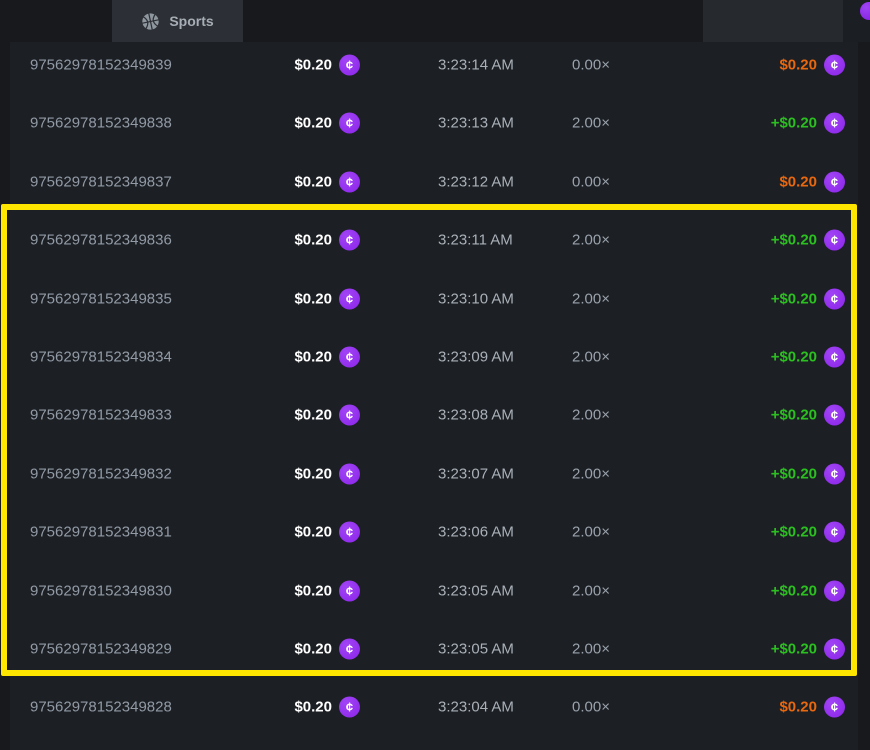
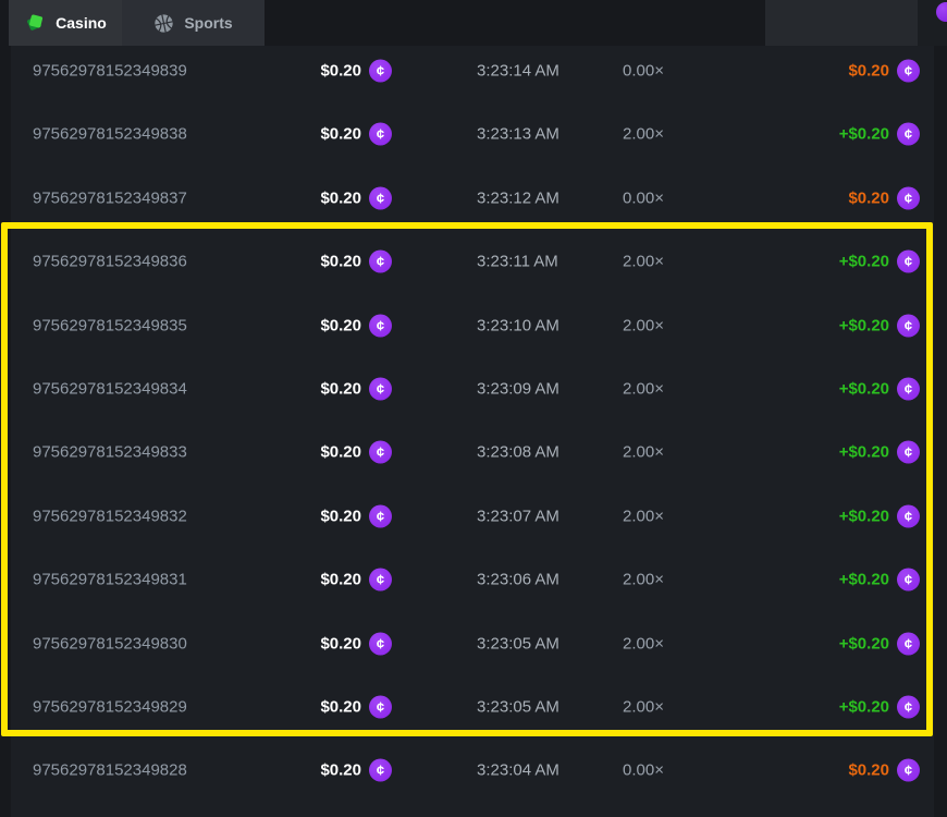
  97562978152349839
  $0.20
  ¢
  3:23:14 AM
  0.00×
  $0.20
  ¢
  97562978152349838
  $0.20
  ¢
  3:23:13 AM
  2.00×
  +$0.20
  ¢
  97562978152349837
  $0.20
  ¢
  3:23:12 AM
  0.00×
  $0.20
  ¢
  97562978152349836
  $0.20
  ¢
  3:23:11 AM
  2.00×
  +$0.20
  ¢
  97562978152349835
  $0.20
  ¢
  3:23:10 AM
  2.00×
  +$0.20
  ¢
  97562978152349834
  $0.20
  ¢
  3:23:09 AM
  2.00×
  +$0.20
  ¢
  97562978152349833
  $0.20
  ¢
  3:23:08 AM
  2.00×
  +$0.20
  ¢
  97562978152349832
  $0.20
  ¢
  3:23:07 AM
  2.00×
  +$0.20
  ¢
  97562978152349831
  $0.20
  ¢
  3:23:06 AM
  2.00×
  +$0.20
  ¢
  97562978152349830
  $0.20
  ¢
  3:23:05 AM
  2.00×
  +$0.20
  ¢
  97562978152349829
  $0.20
  ¢
  3:23:05 AM
  2.00×
  +$0.20
  ¢
  97562978152349828
  $0.20
  ¢
  3:23:04 AM
  0.00×
  $0.20
  ¢
+ Casino
  Sports
